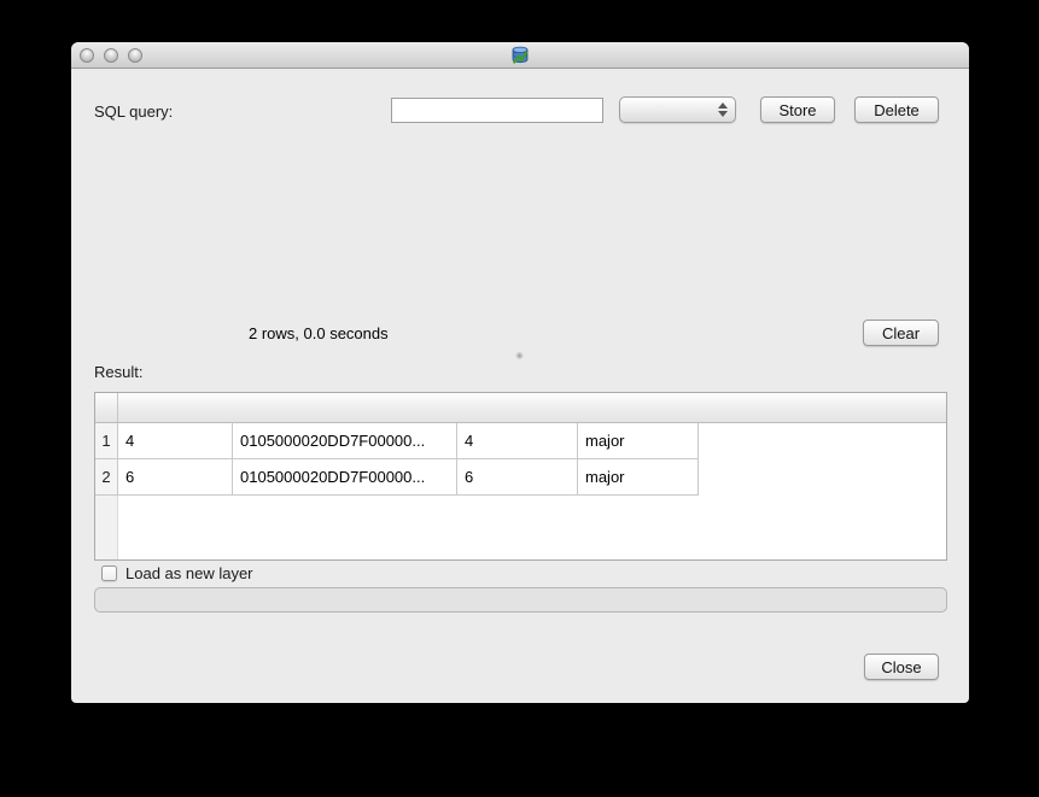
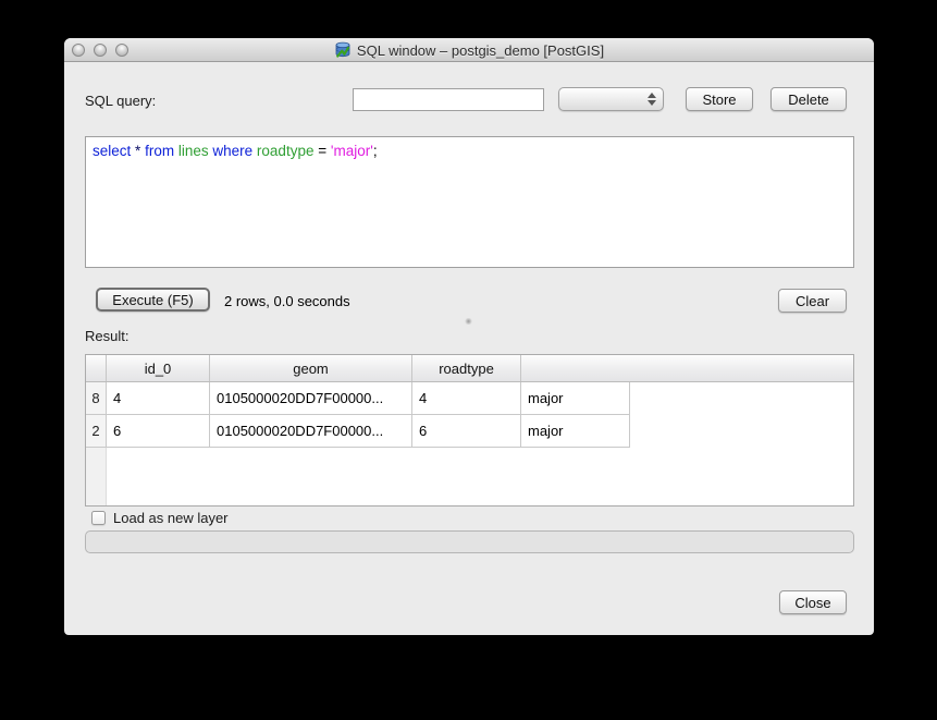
+ SQL window – postgis_demo [PostGIS]
  SQL query:
  Store
  Delete
+ select * from lines where roadtype = 'major';
+ Execute (F5)
  2 rows, 0.0 seconds
  Clear
  Result:
+ id_0
+ geom
+ roadtype
- 1
+ 8
  4
  0105000020DD7F00000...
  4
  major
  2
  6
  0105000020DD7F00000...
  6
  major
  Load as new layer
  Close
